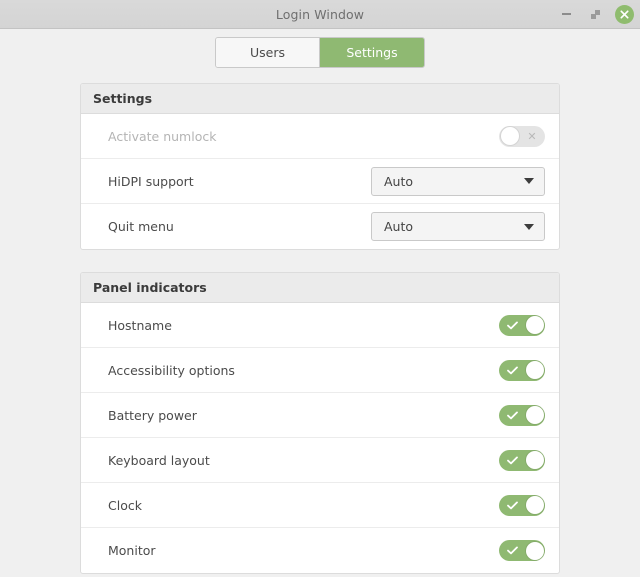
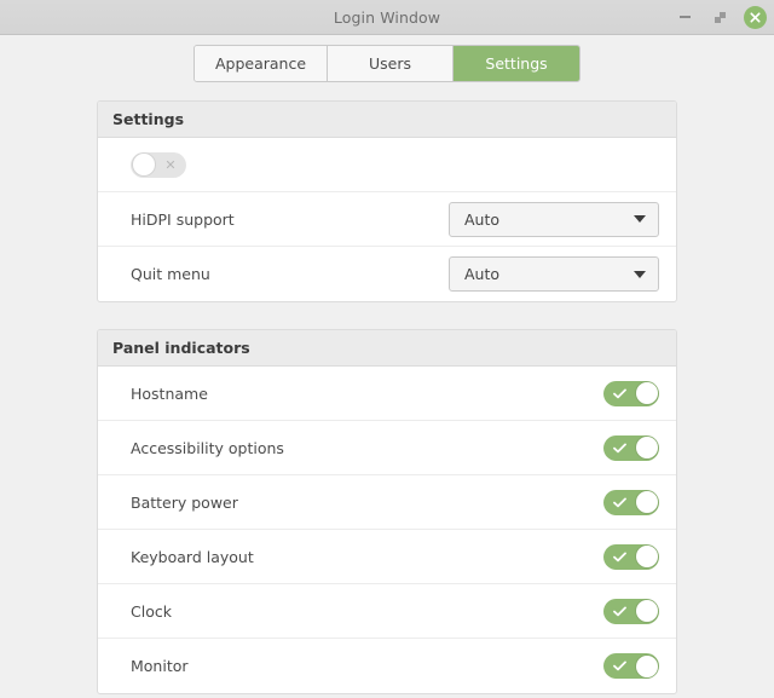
  Login Window
+ Appearance
  Users
  Settings
  Settings
- Activate numlock
  ✕
  HiDPI support
  Auto
  Quit menu
  Auto
  Panel indicators
  Hostname
  Accessibility options
  Battery power
  Keyboard layout
  Clock
  Monitor
